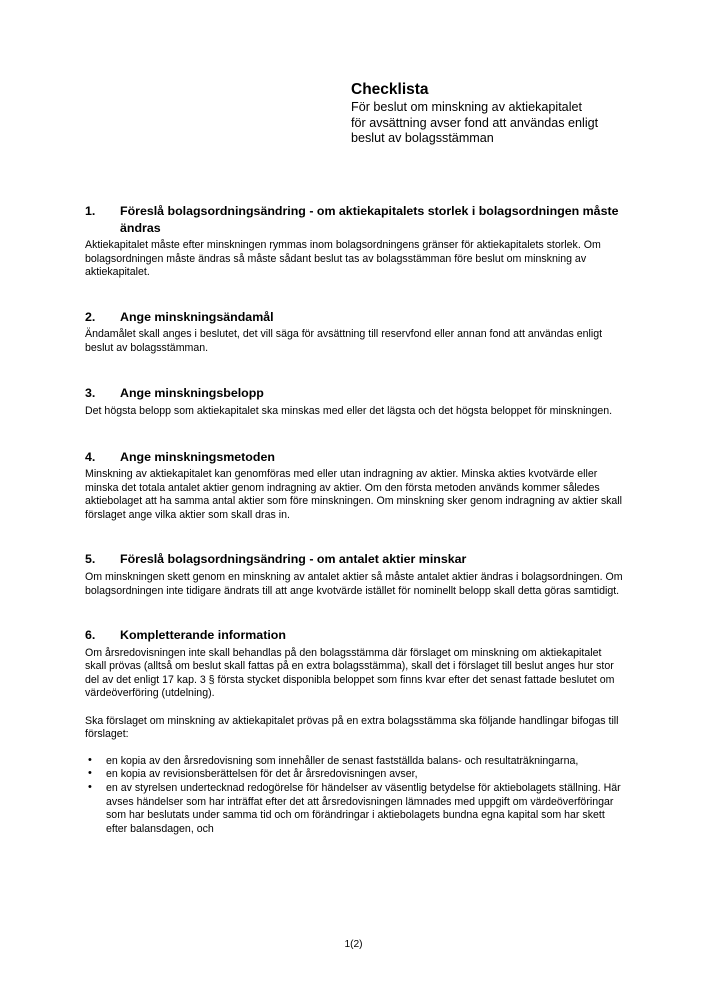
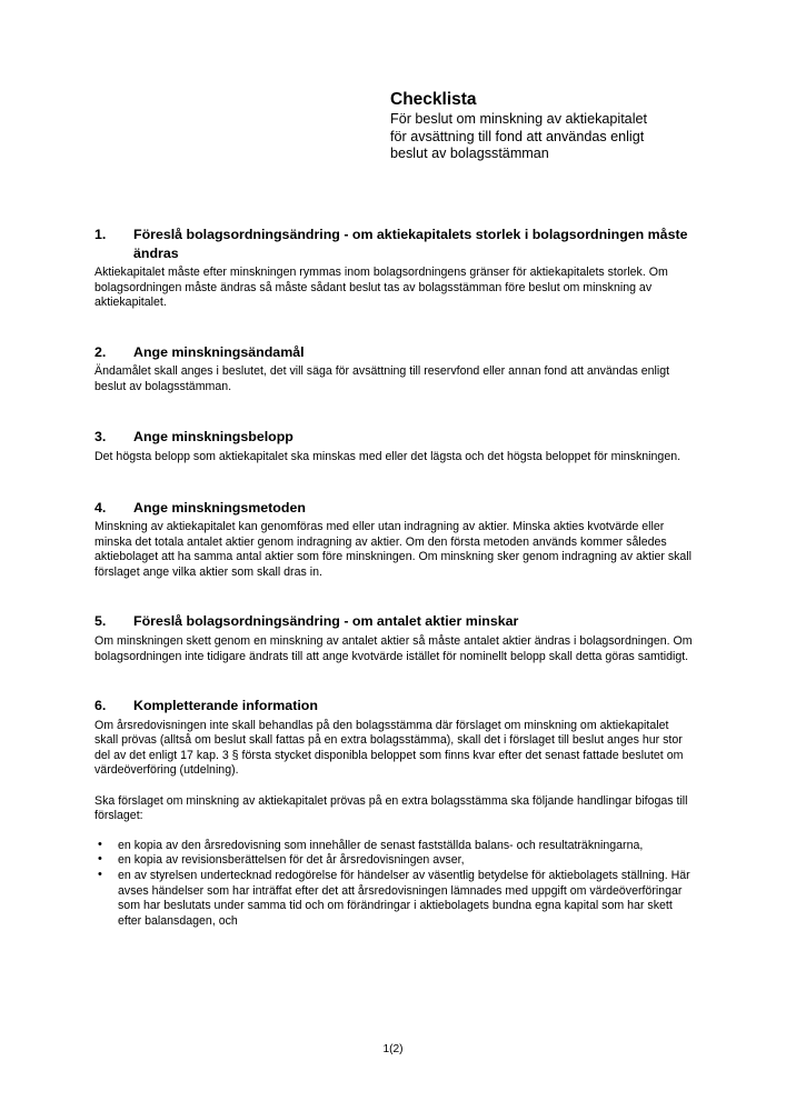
  Checklista
  För beslut om minskning av aktiekapitalet
- för avsättning avser fond att användas enligt
+ för avsättning till fond att användas enligt
  beslut av bolagsstämman
  1.
  Föreslå bolagsordningsändring - om aktiekapitalets storlek i bolagsordningen måste ändras
  Aktiekapitalet måste efter minskningen rymmas inom bolagsordningens gränser för aktiekapitalets storlek. Om bolagsordningen måste ändras så måste sådant beslut tas av bolagsstämman före beslut om minskning av aktiekapitalet.
  2.
  Ange minskningsändamål
  Ändamålet skall anges i beslutet, det vill säga för avsättning till reservfond eller annan fond att användas enligt beslut av bolagsstämman.
  3.
  Ange minskningsbelopp
  Det högsta belopp som aktiekapitalet ska minskas med eller det lägsta och det högsta beloppet för minskningen.
  4.
  Ange minskningsmetoden
  Minskning av aktiekapitalet kan genomföras med eller utan indragning av aktier. Minska akties kvotvärde eller minska det totala antalet aktier genom indragning av aktier. Om den första metoden används kommer således aktiebolaget att ha samma antal aktier som före minskningen. Om minskning sker genom indragning av aktier skall förslaget ange vilka aktier som skall dras in.
  5.
  Föreslå bolagsordningsändring - om antalet aktier minskar
  Om minskningen skett genom en minskning av antalet aktier så måste antalet aktier ändras i bolagsordningen. Om bolagsordningen inte tidigare ändrats till att ange kvotvärde istället för nominellt belopp skall detta göras samtidigt.
  6.
  Kompletterande information
  Om årsredovisningen inte skall behandlas på den bolagsstämma där förslaget om minskning om aktiekapitalet skall prövas (alltså om beslut skall fattas på en extra bolagsstämma), skall det i förslaget till beslut anges hur stor del av det enligt 17 kap. 3 § första stycket disponibla beloppet som finns kvar efter det senast fattade beslutet om värdeöverföring (utdelning).
  Ska förslaget om minskning av aktiekapitalet prövas på en extra bolagsstämma ska följande handlingar bifogas till förslaget:
  en kopia av den årsredovisning som innehåller de senast fastställda balans- och resultaträkningarna,
  en kopia av revisionsberättelsen för det år årsredovisningen avser,
  en av styrelsen undertecknad redogörelse för händelser av väsentlig betydelse för aktiebolagets ställning. Här avses händelser som har inträffat efter det att årsredovisningen lämnades med uppgift om värdeöverföringar som har beslutats under samma tid och om förändringar i aktiebolagets bundna egna kapital som har skett efter balansdagen, och
  1(2)
